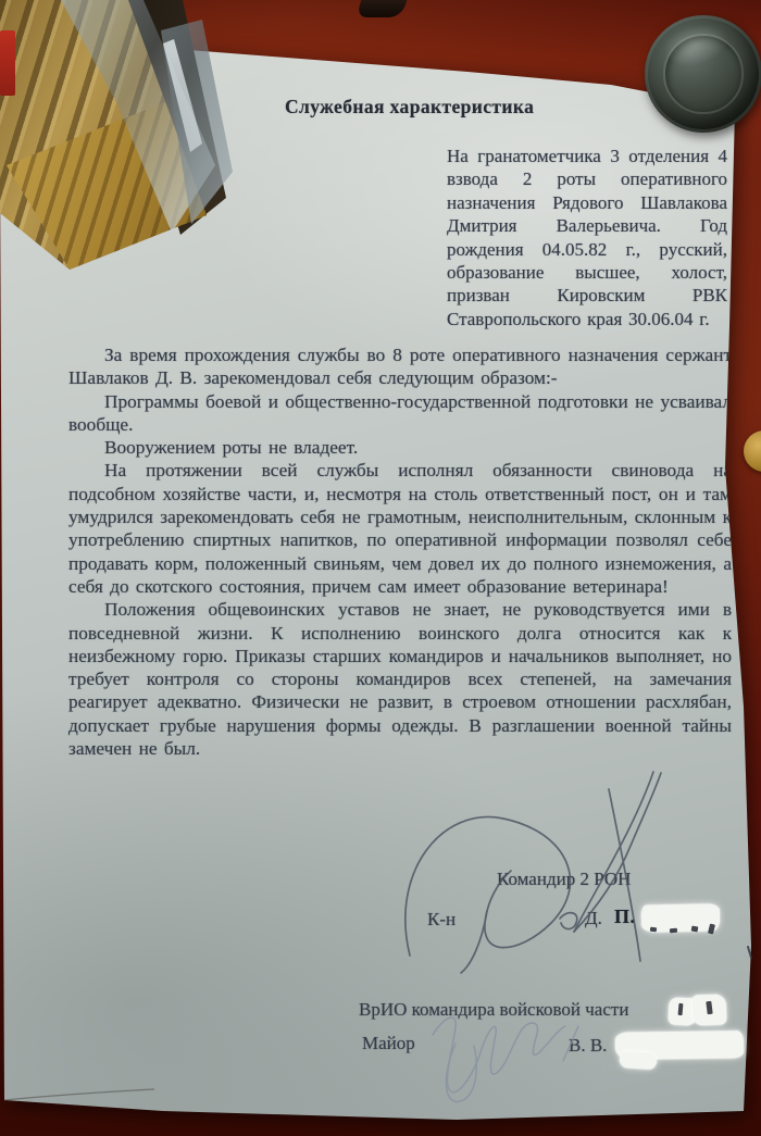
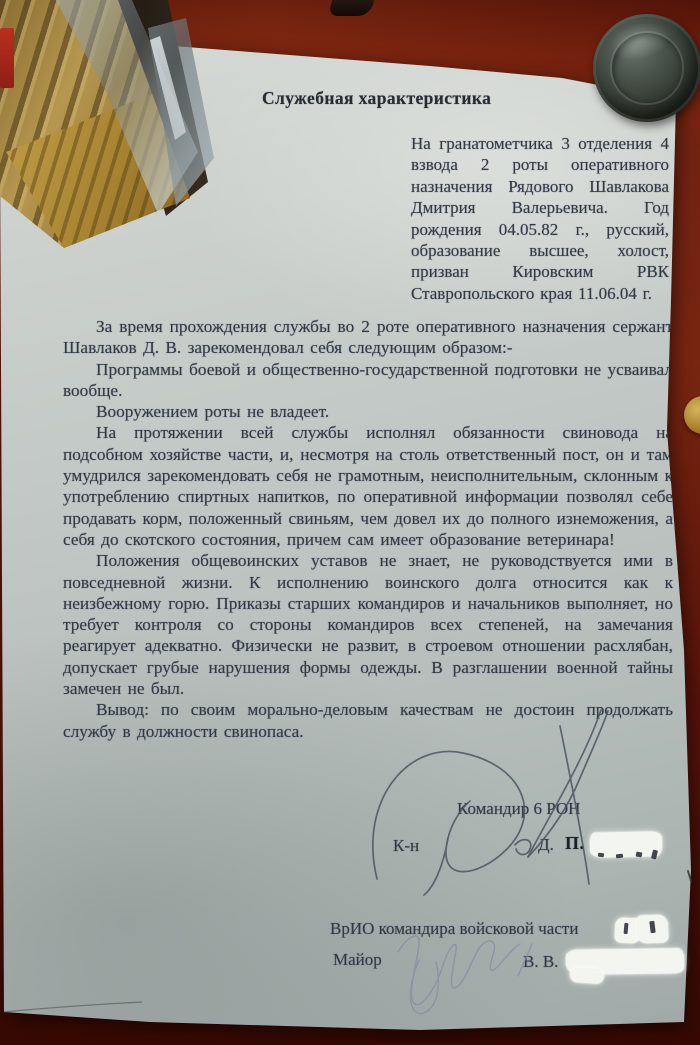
  Служебная характеристика
- На гранатометчика 3 отделения 4 взвода 2 роты оперативного назначения Рядового Шавлакова Дмитрия Валерьевича. Год рождения 04.05.82 г., русский, образование высшее, холост, призван Кировским РВК Ставропольского края 30.06.04 г.
+ На гранатометчика 3 отделения 4 взвода 2 роты оперативного назначения Рядового Шавлакова Дмитрия Валерьевича. Год рождения 04.05.82 г., русский, образование высшее, холост, призван Кировским РВК Ставропольского края 11.06.04 г.
- За время прохождения службы во 8 роте оперативного назначения сержант Шавлаков Д. В. зарекомендовал себя следующим образом:-
+ За время прохождения службы во 2 роте оперативного назначения сержант Шавлаков Д. В. зарекомендовал себя следующим образом:-
  Программы боевой и общественно-государственной подготовки не усваивал вообще.
  Вооружением роты не владеет.
  На протяжении всей службы исполнял обязанности свиновода н подсобном хозяйстве части, и, несмотря на столь ответственный пост, он и там умудрился зарекомендовать себя не грамотным, неисполнительным, склонным к употреблению спиртных напитков, по оперативной информации позволял себе продавать корм, положенный свиньям, чем довел их до полного изнеможения, а себя до скотского состояния, причем сам имеет образование ветеринара!
  Положения общевоинских уставов не знает, не руководствуется ими в повседневной жизни. К исполнению воинского долга относится как к неизбежному горю. Приказы старших командиров и начальников выполняет, но требует контроля со стороны командиров всех степеней, на замечания реагирует адекватно. Физически не развит, в строевом отношении расхлябан, допускает грубые нарушения формы одежды. В разглашении военной тайны замечен не был.
+ Вывод: по своим морально-деловым качествам не достоин продолжать службу в должности свинопаса.
- Командир 2 РОН
+ Командир 6 РОН
  К-н
  Д.
  ВрИО командира войсковой части
  Майор
  В. В.
